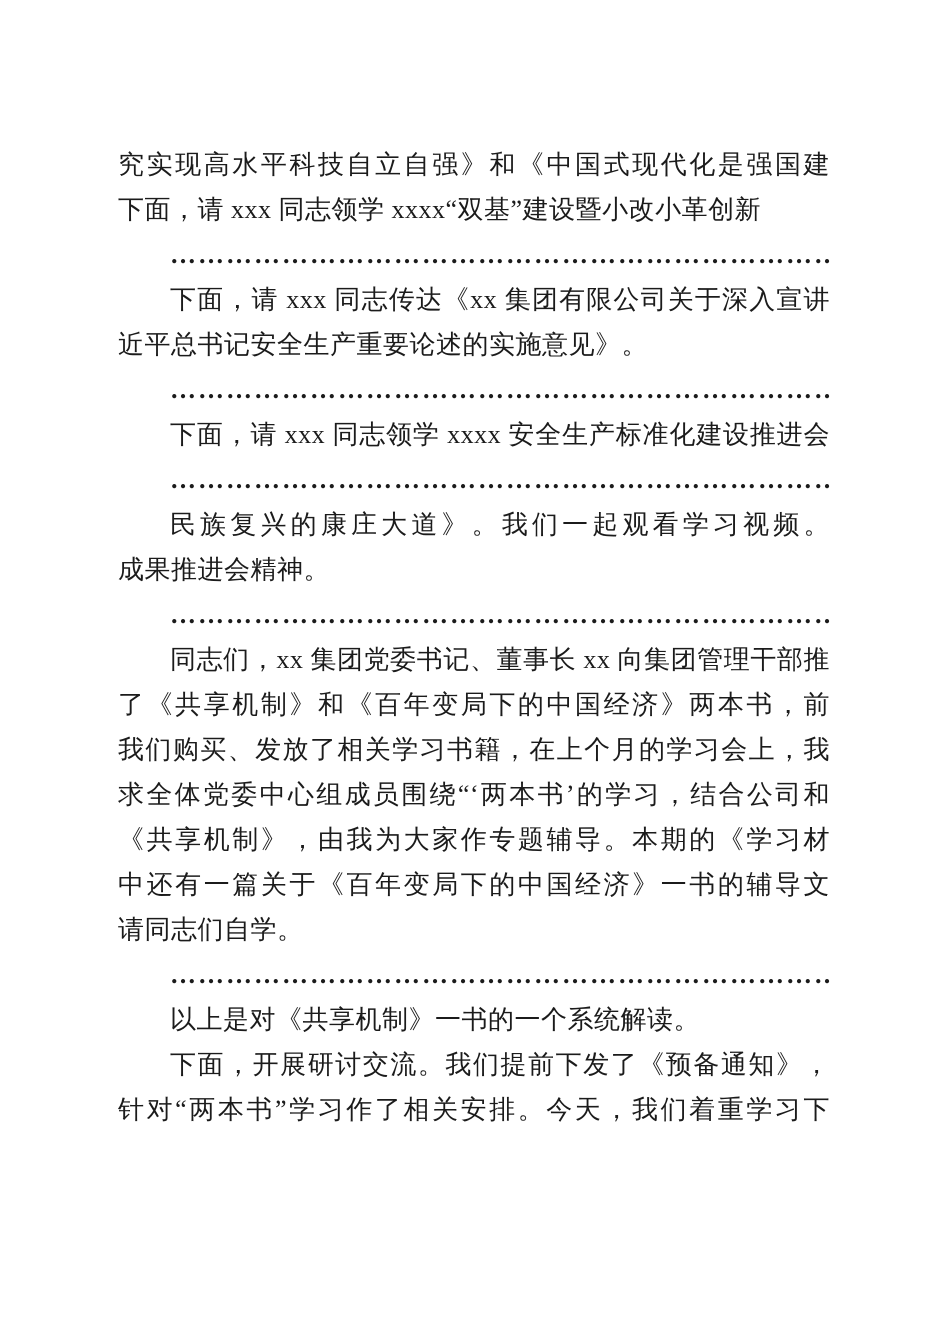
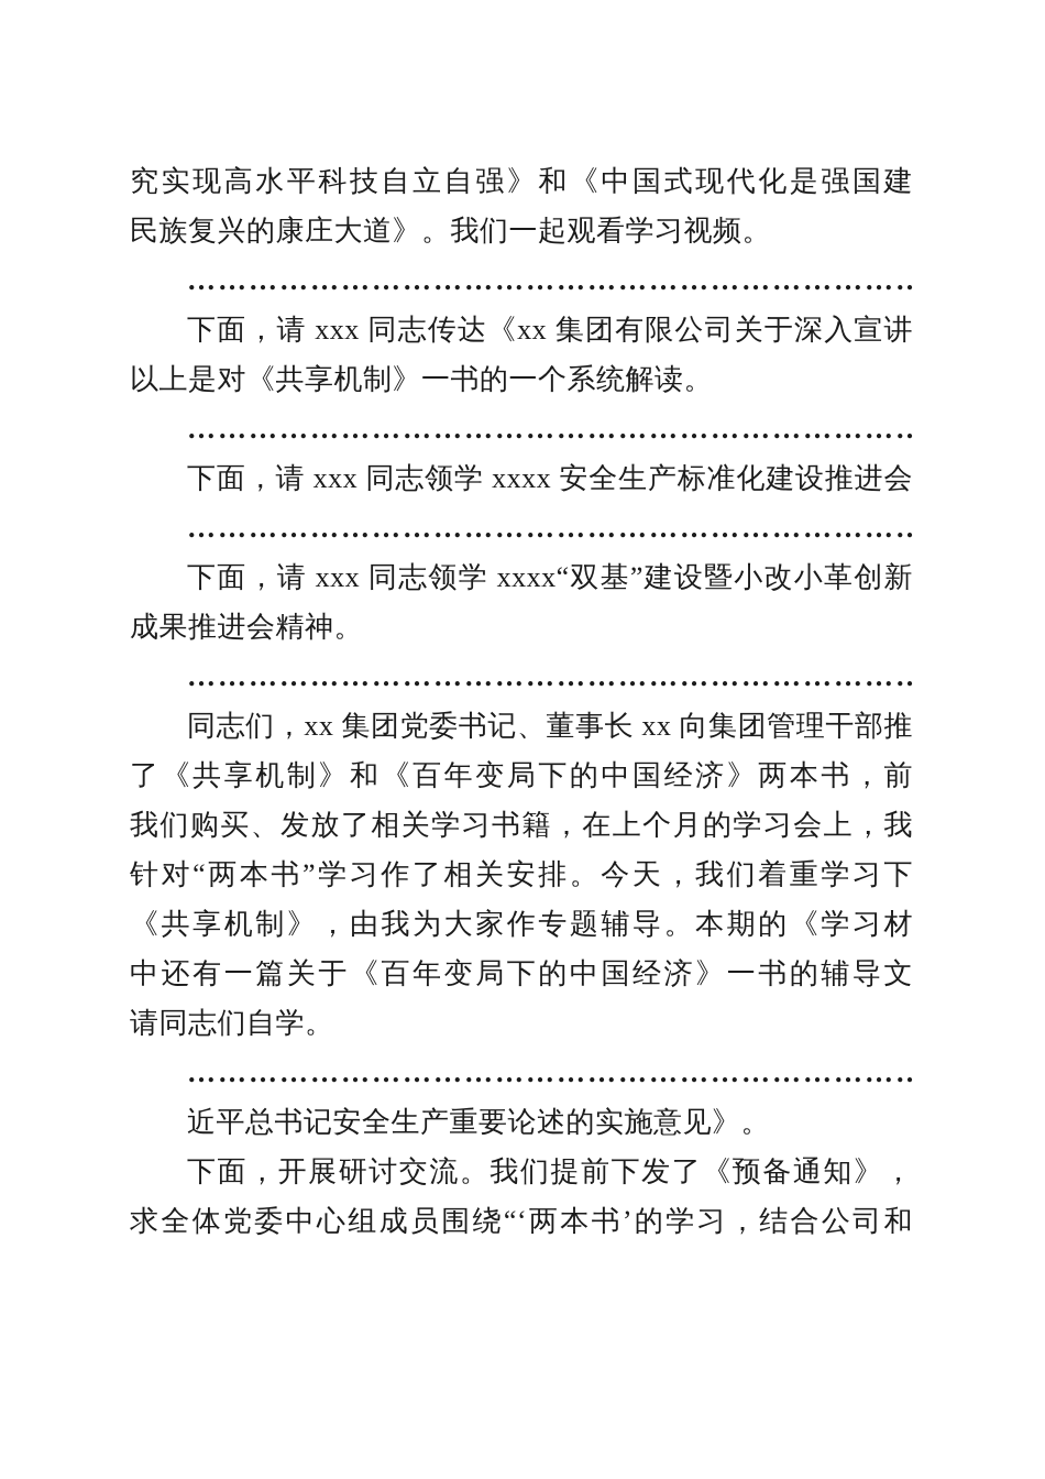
  究实现高水平科技自立自强》和《中国式现代化是强国建
- 下面，请 xxx 同志领学 xxxx“双基”建设暨小改小革创新
+ 民族复兴的康庄大道》。我们一起观看学习视频。
  ………………………………………………………………
  下面，请 xxx 同志传达《xx 集团有限公司关于深入宣讲
- 近平总书记安全生产重要论述的实施意见》。
+ 以上是对《共享机制》一书的一个系统解读。
  ………………………………………………………………
  下面，请 xxx 同志领学 xxxx 安全生产标准化建设推进会
  ………………………………………………………………
- 民族复兴的康庄大道》。我们一起观看学习视频。
+ 下面，请 xxx 同志领学 xxxx“双基”建设暨小改小革创新
  成果推进会精神。
  ………………………………………………………………
  同志们，xx 集团党委书记、董事长 xx 向集团管理干部推
  了《共享机制》和《百年变局下的中国经济》两本书，前
  我们购买、发放了相关学习书籍，在上个月的学习会上，我
- 求全体党委中心组成员围绕“‘两本书’的学习，结合公司和
+ 针对“两本书”学习作了相关安排。今天，我们着重学习下
  《共享机制》，由我为大家作专题辅导。本期的《学习材
  中还有一篇关于《百年变局下的中国经济》一书的辅导文
  请同志们自学。
  ………………………………………………………………
- 以上是对《共享机制》一书的一个系统解读。
+ 近平总书记安全生产重要论述的实施意见》。
  下面，开展研讨交流。我们提前下发了《预备通知》，
- 针对“两本书”学习作了相关安排。今天，我们着重学习下
+ 求全体党委中心组成员围绕“‘两本书’的学习，结合公司和
